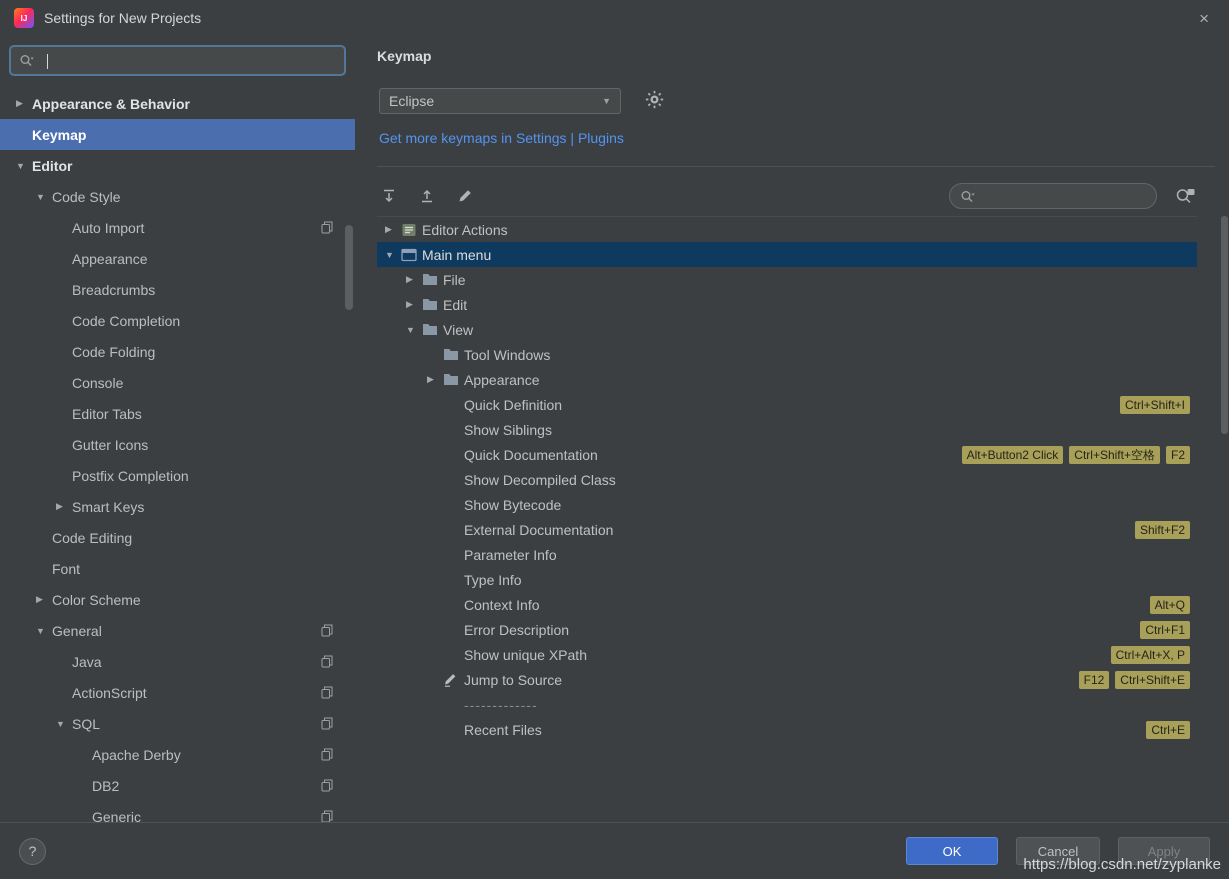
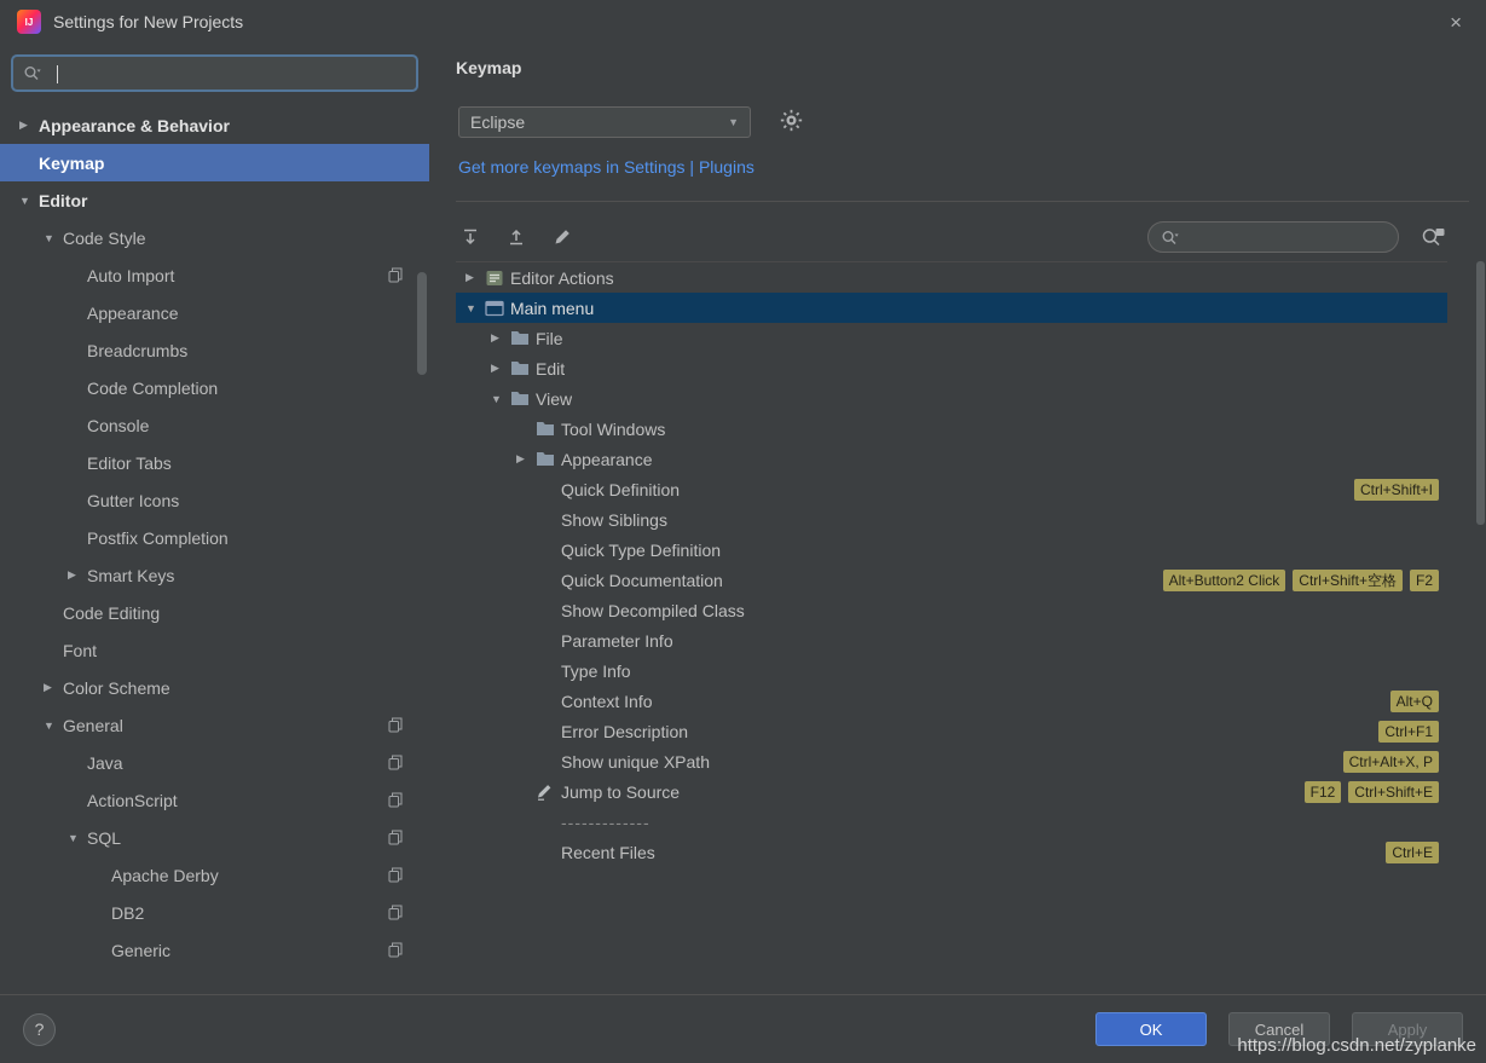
  IJ
  Settings for New Projects
  ×
  ▶
  Appearance & Behavior
  Keymap
  ▼
  Editor
  ▼
  Code Style
  Auto Import
  Appearance
  Breadcrumbs
  Code Completion
- Code Folding
  Console
  Editor Tabs
  Gutter Icons
  Postfix Completion
  ▶
  Smart Keys
  Code Editing
  Font
  ▶
  Color Scheme
  ▼
  General
  Java
  ActionScript
  ▼
  SQL
  Apache Derby
  DB2
  Generic
  Keymap
  Eclipse
  ▼
  Get more keymaps in Settings | Plugins
  ▶
  Editor Actions
  ▼
  Main menu
  ▶
  File
  ▶
  Edit
  ▼
  View
  Tool Windows
  ▶
  Appearance
  Quick Definition
  Ctrl+Shift+I
  Show Siblings
+ Quick Type Definition
  Quick Documentation
  Alt+Button2 Click
  Ctrl+Shift+空格
  F2
  Show Decompiled Class
- Show Bytecode
- External Documentation
- Shift+F2
  Parameter Info
  Type Info
  Context Info
  Alt+Q
  Error Description
  Ctrl+F1
  Show unique XPath
  Ctrl+Alt+X, P
  Jump to Source
  F12
  Ctrl+Shift+E
  -------------
  Recent Files
  Ctrl+E
  ?
  OK
  Cancel
  Apply
  https://blog.csdn.net/zyplanke
